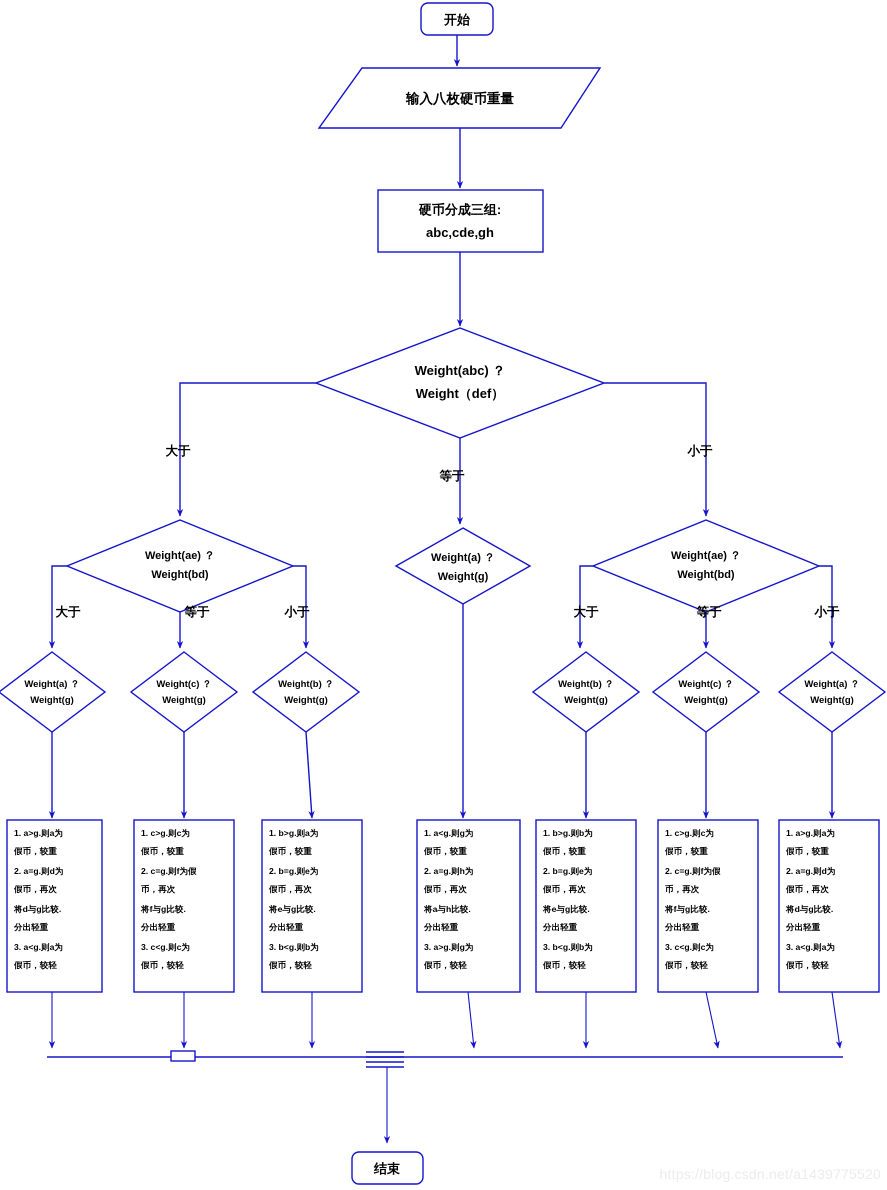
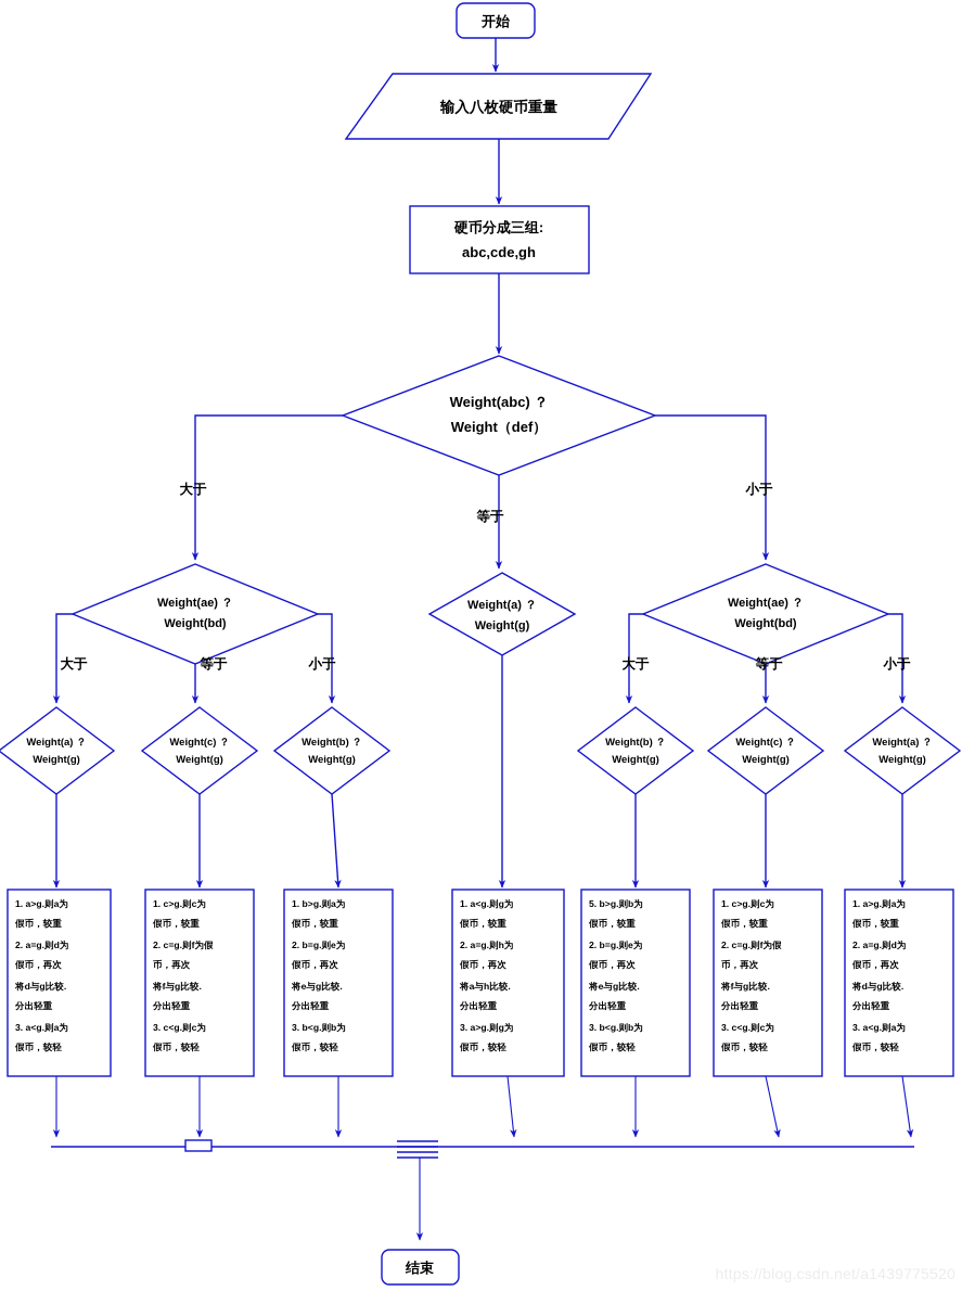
  开始
  输入八枚硬币重量
  硬币分成三组:
  abc,cde,gh
  Weight(abc) ？
  Weight（def）
  大于
  等于
  小于
  Weight(ae) ？
  Weight(bd)
  Weight(a) ？
  Weight(g)
  Weight(ae) ？
  Weight(bd)
  大于
  等于
  小于
  大于
  等于
  小于
  Weight(a) ？
  Weight(g)
  Weight(c) ？
  Weight(g)
  Weight(b) ？
  Weight(g)
  Weight(b) ？
  Weight(g)
  Weight(c) ？
  Weight(g)
  Weight(a) ？
  Weight(g)
  1. a>g.则a为
  假币，较重
  2. a=g.则d为
  假币，再次
  将d与g比较.
  分出轻重
  3. a<g.则a为
  假币，较轻
  1. c>g.则c为
  假币，较重
  2. c=g.则f为假
  币，再次
  将f与g比较.
  分出轻重
  3. c<g.则c为
  假币，较轻
  1. b>g.则a为
  假币，较重
  2. b=g.则e为
  假币，再次
  将e与g比较.
  分出轻重
  3. b<g.则b为
  假币，较轻
  1. a<g.则g为
  假币，较重
  2. a=g.则h为
  假币，再次
  将a与h比较.
  分出轻重
  3. a>g.则g为
  假币，较轻
- 1. b>g.则b为
+ 5. b>g.则b为
  假币，较重
  2. b=g.则e为
  假币，再次
  将e与g比较.
  分出轻重
  3. b<g.则b为
  假币，较轻
  1. c>g.则c为
  假币，较重
  2. c=g.则f为假
  币，再次
  将f与g比较.
  分出轻重
  3. c<g.则c为
  假币，较轻
  1. a>g.则a为
  假币，较重
  2. a=g.则d为
  假币，再次
  将d与g比较.
  分出轻重
  3. a<g.则a为
  假币，较轻
  结束
